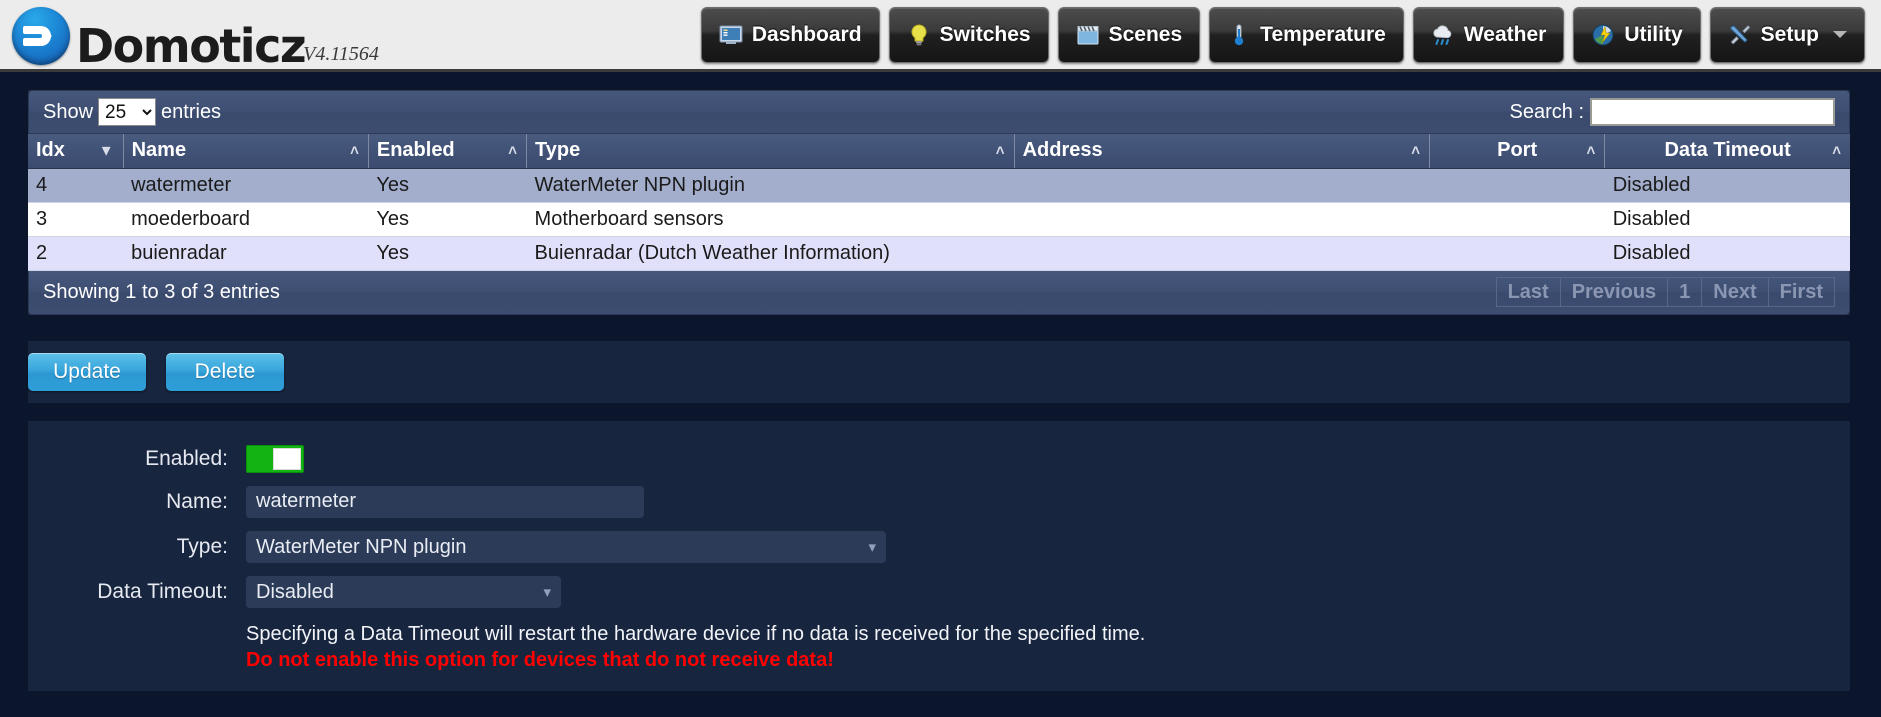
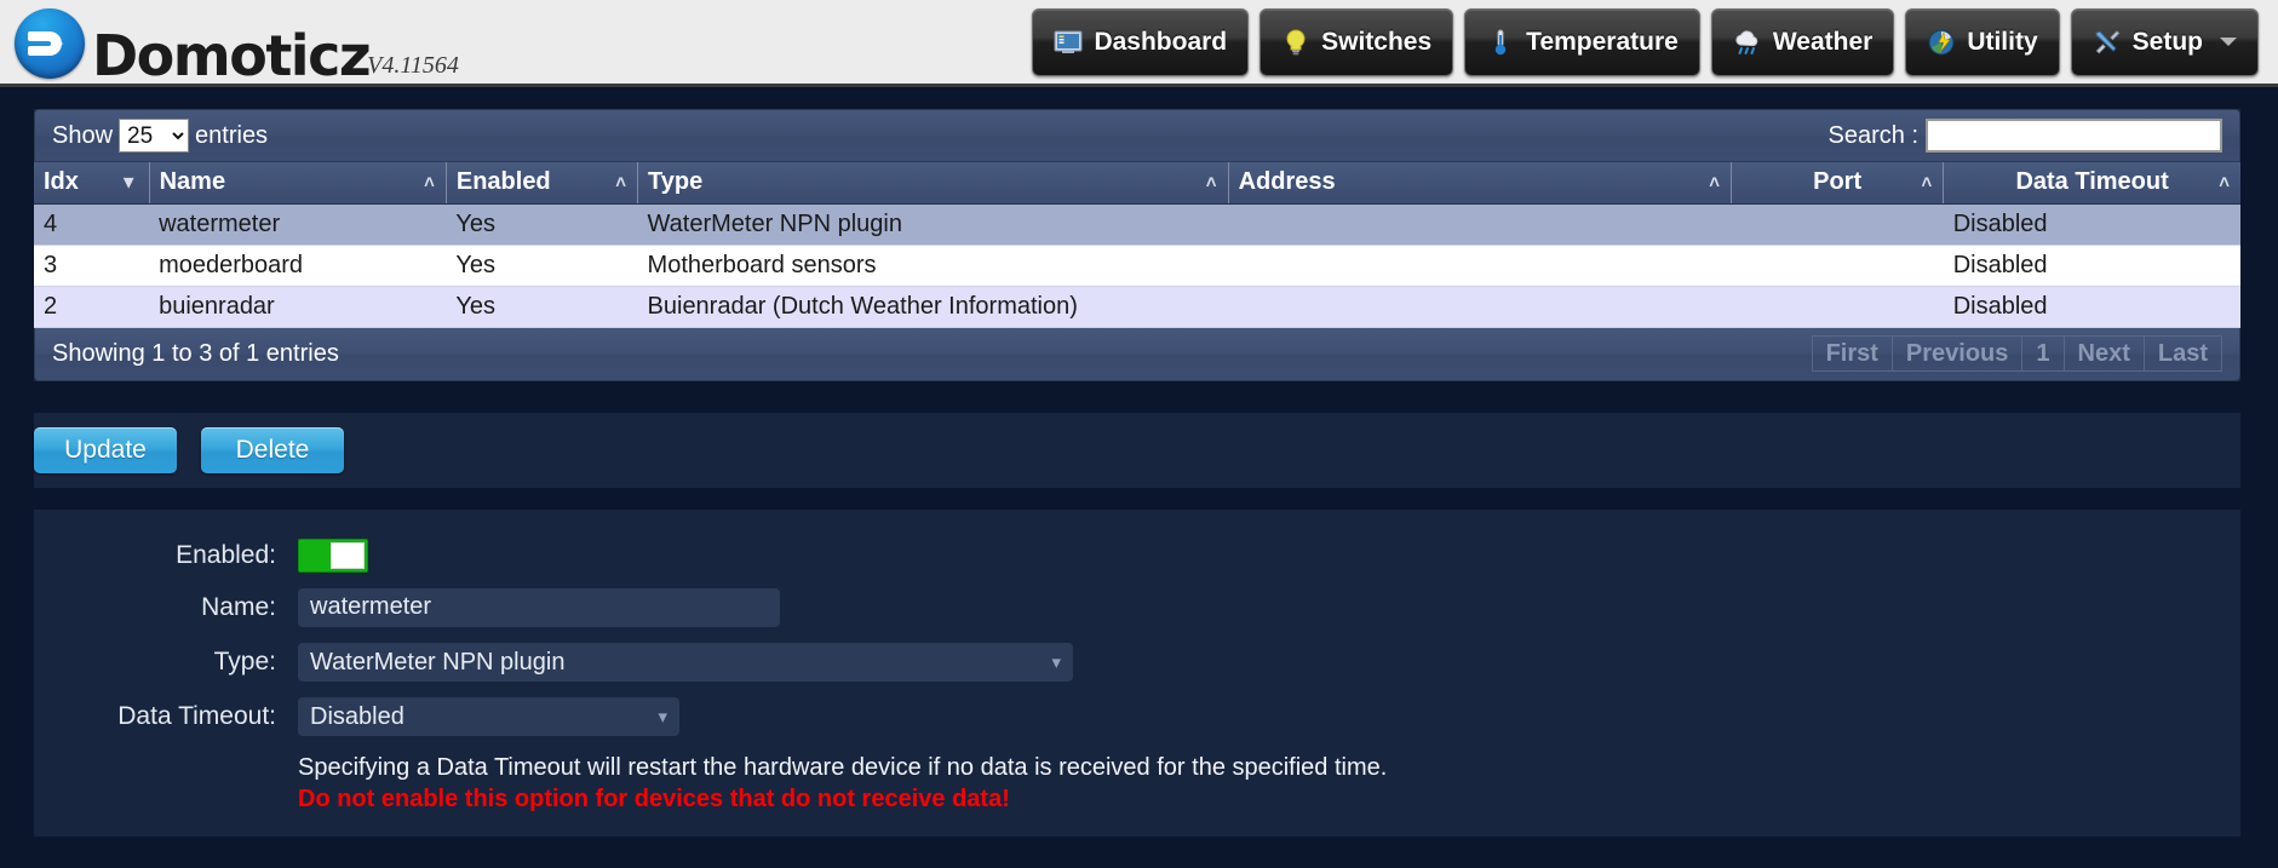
  Domoticz
  V4.11564
  Dashboard
  Switches
- Scenes
  Temperature
  Weather
  Utility
  Setup
  Show
  25
  entries
  Search :
  Idx ▼	Name ˄	Enabled ˄	Type ˄	Address ˄	Port ˄	Data Timeout ˄
  4	watermeter	Yes	WaterMeter NPN plugin			Disabled
  3	moederboard	Yes	Motherboard sensors			Disabled
  2	buienradar	Yes	Buienradar (Dutch Weather Information)			Disabled
- Showing 1 to 3 of 3 entries
+ Showing 1 to 3 of 1 entries
- Last
+ First
  Previous
  1
  Next
- First
+ Last
  Update
  Delete
  Enabled:
  Name:
  watermeter
  Type:
  WaterMeter NPN plugin
  ▾
  Data Timeout:
  Disabled
  ▾
  Specifying a Data Timeout will restart the hardware device if no data is received for the specified time.
  Do not enable this option for devices that do not receive data!
